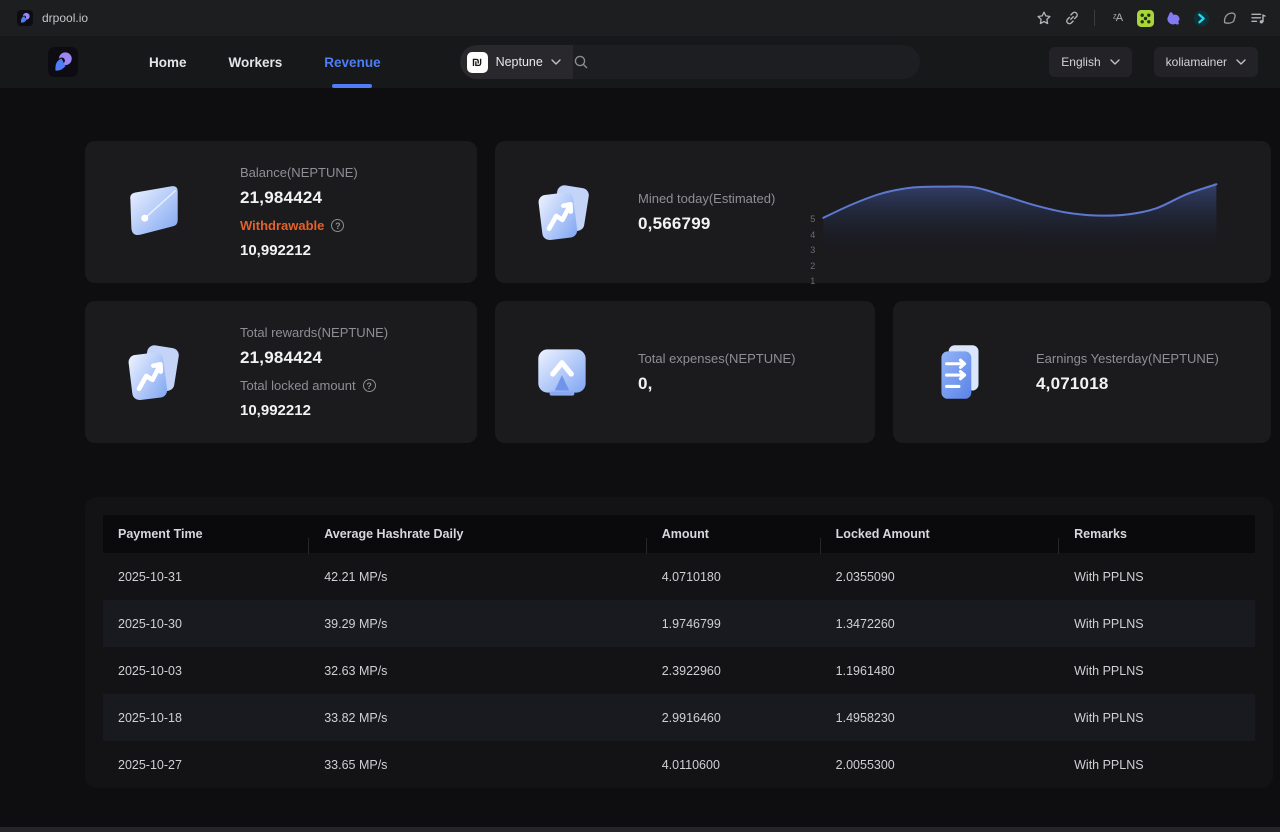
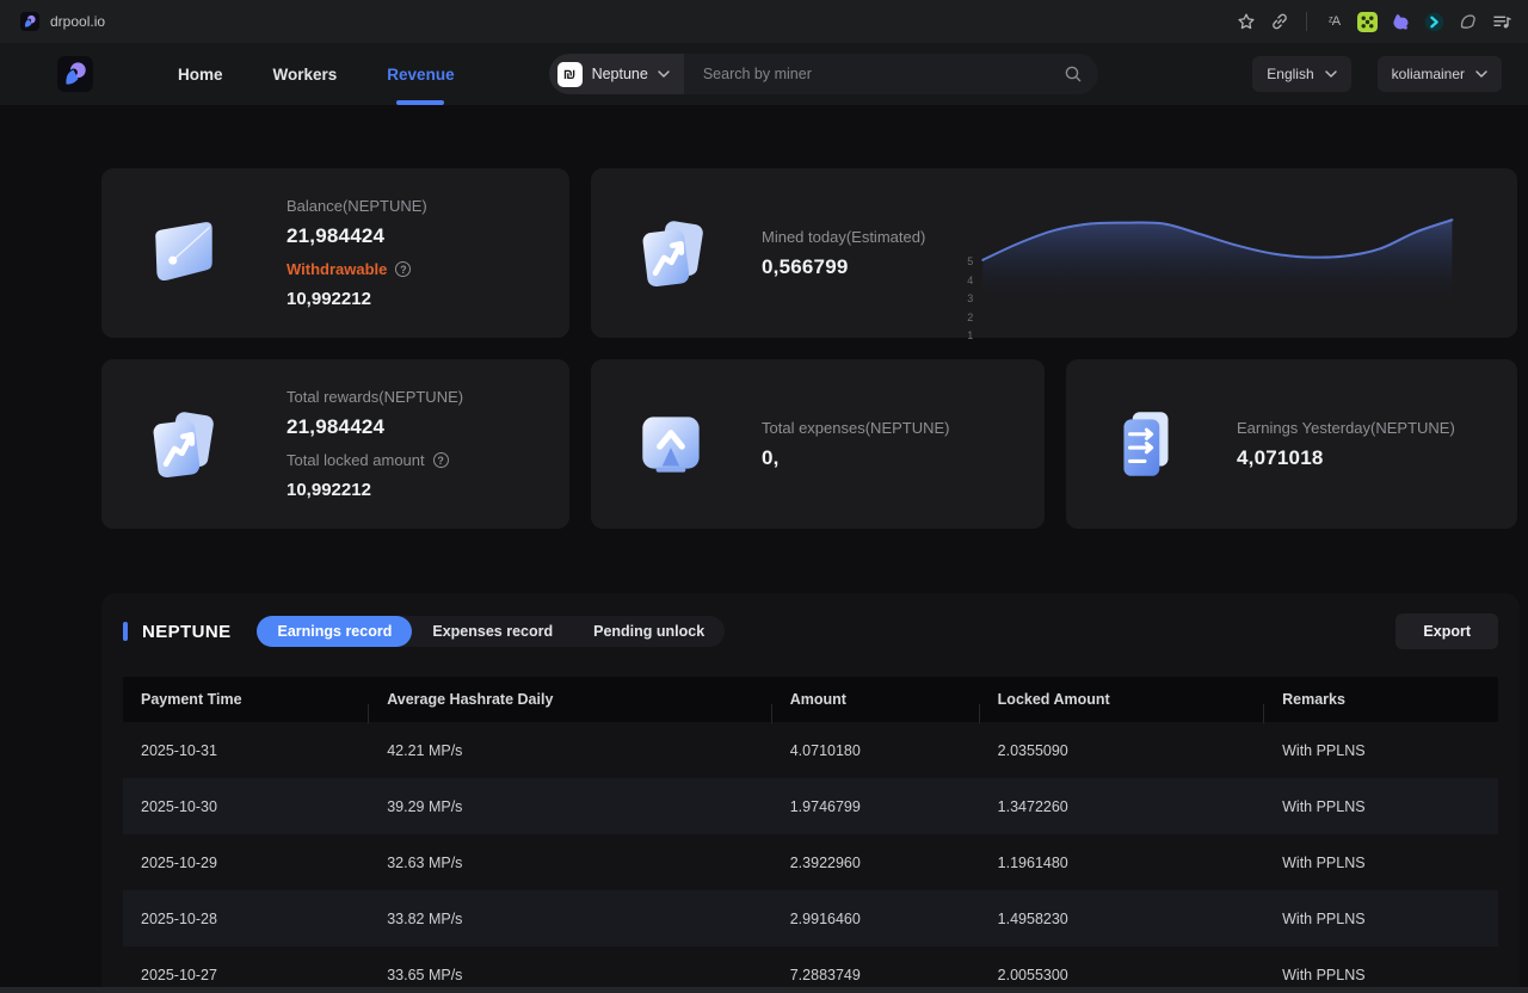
  drpool.io
  ᶻA
  Home
  Workers
  Revenue
  ₪
  Neptune
+ Search by miner
  English
  koliamainer
  Balance(NEPTUNE)
  21,984424
  Withdrawable
  ?
  10,992212
  Mined today(Estimated)
  0,566799
  5
  4
  3
  2
  1
  Total rewards(NEPTUNE)
  21,984424
  Total locked amount
  ?
  10,992212
  Total expenses(NEPTUNE)
  0,
  Earnings Yesterday(NEPTUNE)
  4,071018
+ NEPTUNE
+ Earnings record
+ Expenses record
+ Pending unlock
+ Export
  Payment Time
  Average Hashrate Daily
  Amount
  Locked Amount
  Remarks
  2025-10-31
  42.21 MP/s
  4.0710180
  2.0355090
  With PPLNS
  2025-10-30
  39.29 MP/s
  1.9746799
  1.3472260
  With PPLNS
- 2025-10-03
+ 2025-10-29
  32.63 MP/s
  2.3922960
  1.1961480
  With PPLNS
- 2025-10-18
+ 2025-10-28
  33.82 MP/s
  2.9916460
  1.4958230
  With PPLNS
  2025-10-27
  33.65 MP/s
- 4.0110600
+ 7.2883749
  2.0055300
  With PPLNS
